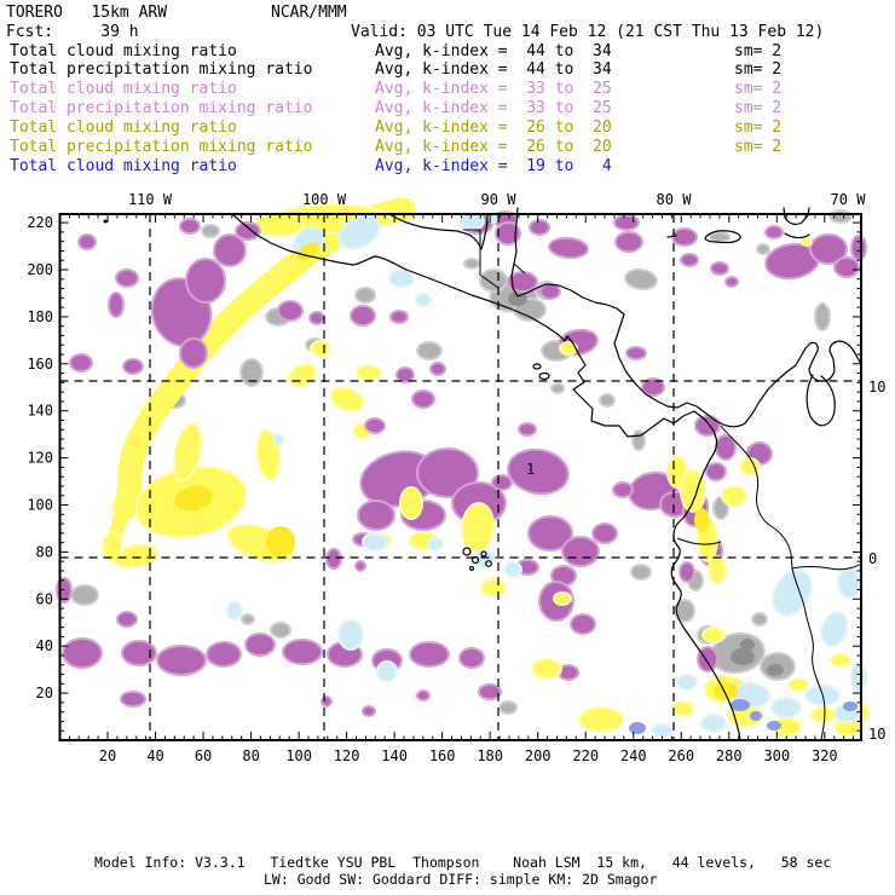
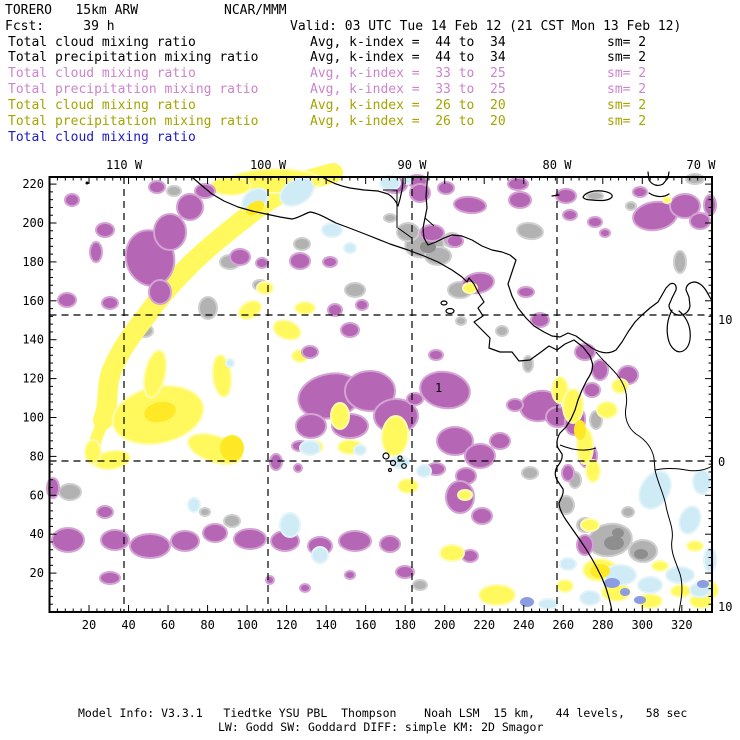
  TORERO 15km ARW
  NCAR/MMM
  Fcst: 39 h
- Valid: 03 UTC Tue 14 Feb 12 (21 CST Thu 13 Feb 12)
+ Valid: 03 UTC Tue 14 Feb 12 (21 CST Mon 13 Feb 12)
  Total cloud mixing ratio
  Avg, k-index = 44 to 34
  sm= 2
  Total precipitation mixing ratio
  Avg, k-index = 44 to 34
  sm= 2
  Total cloud mixing ratio
  Avg, k-index = 33 to 25
  sm= 2
  Total precipitation mixing ratio
  Avg, k-index = 33 to 25
  sm= 2
  Total cloud mixing ratio
  Avg, k-index = 26 to 20
  sm= 2
  Total precipitation mixing ratio
  Avg, k-index = 26 to 20
  sm= 2
  Total cloud mixing ratio
- Avg, k-index = 19 to 4
  1
  20
  40
  60
  80
  100
  120
  140
  160
  180
  200
  220
  240
  260
  280
  300
  320
  20
  40
  60
  80
  100
  120
  140
  160
  180
  200
  220
  110 W
  100 W
  90 W
  80 W
  70 W
  0
  Model Info: V3.3.1 Tiedtke YSU PBL Thompson Noah LSM 15 km, 44 levels, 58 sec
  LW: Godd SW: Goddard DIFF: simple KM: 2D Smagor
